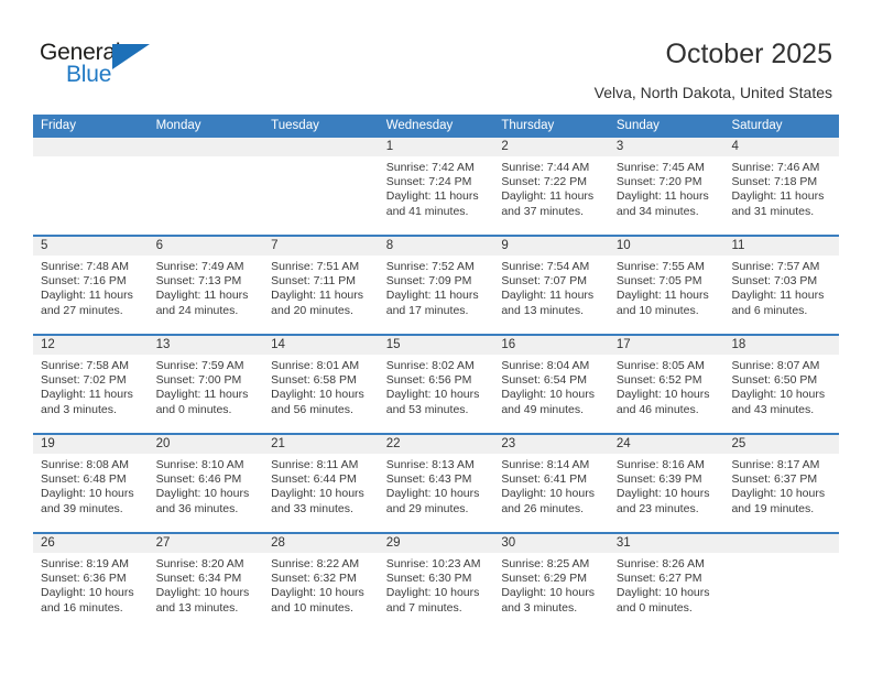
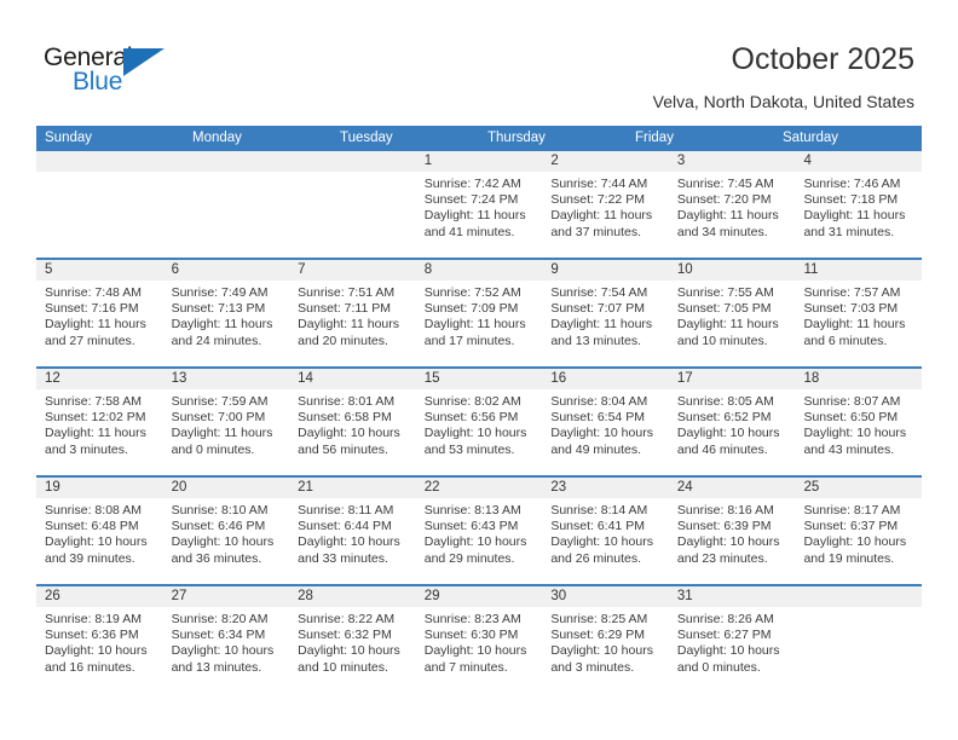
  General
  Blue
  October 2025
  Velva, North Dakota, United States
- Friday
+ Sunday
  Monday
  Tuesday
- Wednesday
  Thursday
- Sunday
+ Friday
  Saturday
  1
  Sunrise: 7:42 AM
  Sunset: 7:24 PM
  Daylight: 11 hours
  and 41 minutes.
  2
  Sunrise: 7:44 AM
  Sunset: 7:22 PM
  Daylight: 11 hours
  and 37 minutes.
  3
  Sunrise: 7:45 AM
  Sunset: 7:20 PM
  Daylight: 11 hours
  and 34 minutes.
  4
  Sunrise: 7:46 AM
  Sunset: 7:18 PM
  Daylight: 11 hours
  and 31 minutes.
  5
  Sunrise: 7:48 AM
  Sunset: 7:16 PM
  Daylight: 11 hours
  and 27 minutes.
  6
  Sunrise: 7:49 AM
  Sunset: 7:13 PM
  Daylight: 11 hours
  and 24 minutes.
  7
  Sunrise: 7:51 AM
  Sunset: 7:11 PM
  Daylight: 11 hours
  and 20 minutes.
  8
  Sunrise: 7:52 AM
  Sunset: 7:09 PM
  Daylight: 11 hours
  and 17 minutes.
  9
  Sunrise: 7:54 AM
  Sunset: 7:07 PM
  Daylight: 11 hours
  and 13 minutes.
  10
  Sunrise: 7:55 AM
  Sunset: 7:05 PM
  Daylight: 11 hours
  and 10 minutes.
  11
  Sunrise: 7:57 AM
  Sunset: 7:03 PM
  Daylight: 11 hours
  and 6 minutes.
  12
  Sunrise: 7:58 AM
- Sunset: 7:02 PM
+ Sunset: 12:02 PM
  Daylight: 11 hours
  and 3 minutes.
  13
  Sunrise: 7:59 AM
  Sunset: 7:00 PM
  Daylight: 11 hours
  and 0 minutes.
  14
  Sunrise: 8:01 AM
  Sunset: 6:58 PM
  Daylight: 10 hours
  and 56 minutes.
  15
  Sunrise: 8:02 AM
  Sunset: 6:56 PM
  Daylight: 10 hours
  and 53 minutes.
  16
  Sunrise: 8:04 AM
  Sunset: 6:54 PM
  Daylight: 10 hours
  and 49 minutes.
  17
  Sunrise: 8:05 AM
  Sunset: 6:52 PM
  Daylight: 10 hours
  and 46 minutes.
  18
  Sunrise: 8:07 AM
  Sunset: 6:50 PM
  Daylight: 10 hours
  and 43 minutes.
  19
  Sunrise: 8:08 AM
  Sunset: 6:48 PM
  Daylight: 10 hours
  and 39 minutes.
  20
  Sunrise: 8:10 AM
  Sunset: 6:46 PM
  Daylight: 10 hours
  and 36 minutes.
  21
  Sunrise: 8:11 AM
  Sunset: 6:44 PM
  Daylight: 10 hours
  and 33 minutes.
  22
  Sunrise: 8:13 AM
  Sunset: 6:43 PM
  Daylight: 10 hours
  and 29 minutes.
  23
  Sunrise: 8:14 AM
  Sunset: 6:41 PM
  Daylight: 10 hours
  and 26 minutes.
  24
  Sunrise: 8:16 AM
  Sunset: 6:39 PM
  Daylight: 10 hours
  and 23 minutes.
  25
  Sunrise: 8:17 AM
  Sunset: 6:37 PM
  Daylight: 10 hours
  and 19 minutes.
  26
  Sunrise: 8:19 AM
  Sunset: 6:36 PM
  Daylight: 10 hours
  and 16 minutes.
  27
  Sunrise: 8:20 AM
  Sunset: 6:34 PM
  Daylight: 10 hours
  and 13 minutes.
  28
  Sunrise: 8:22 AM
  Sunset: 6:32 PM
  Daylight: 10 hours
  and 10 minutes.
  29
- Sunrise: 10:23 AM
+ Sunrise: 8:23 AM
  Sunset: 6:30 PM
  Daylight: 10 hours
  and 7 minutes.
  30
  Sunrise: 8:25 AM
  Sunset: 6:29 PM
  Daylight: 10 hours
  and 3 minutes.
  31
  Sunrise: 8:26 AM
  Sunset: 6:27 PM
  Daylight: 10 hours
  and 0 minutes.
